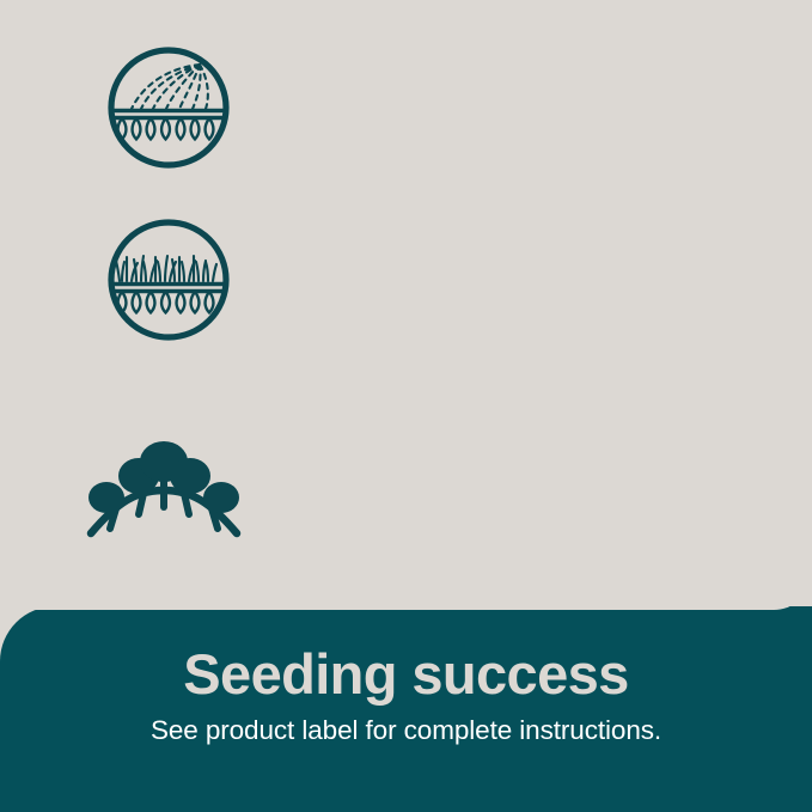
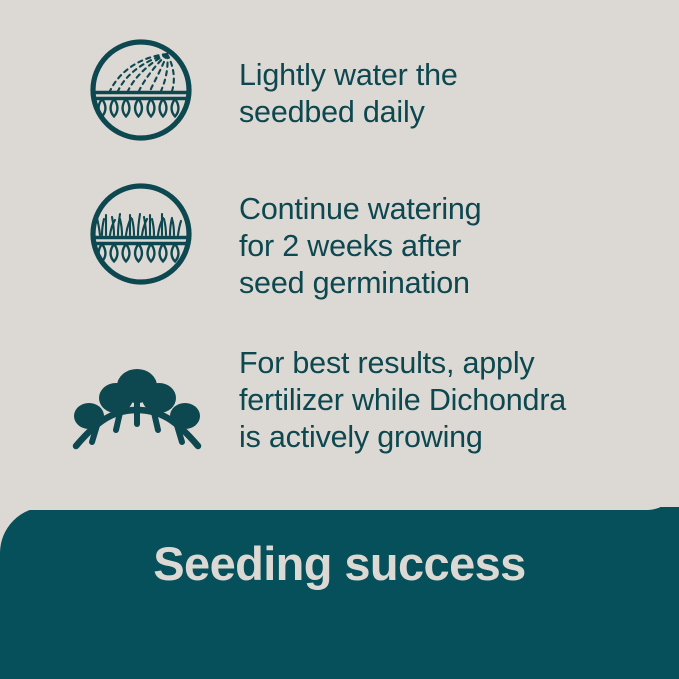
+ Lightly water the
+ seedbed daily
+ Continue watering
+ for 2 weeks after
+ seed germination
+ For best results, apply
+ fertilizer while Dichondra
+ is actively growing
  Seeding success
- See product label for complete instructions.
